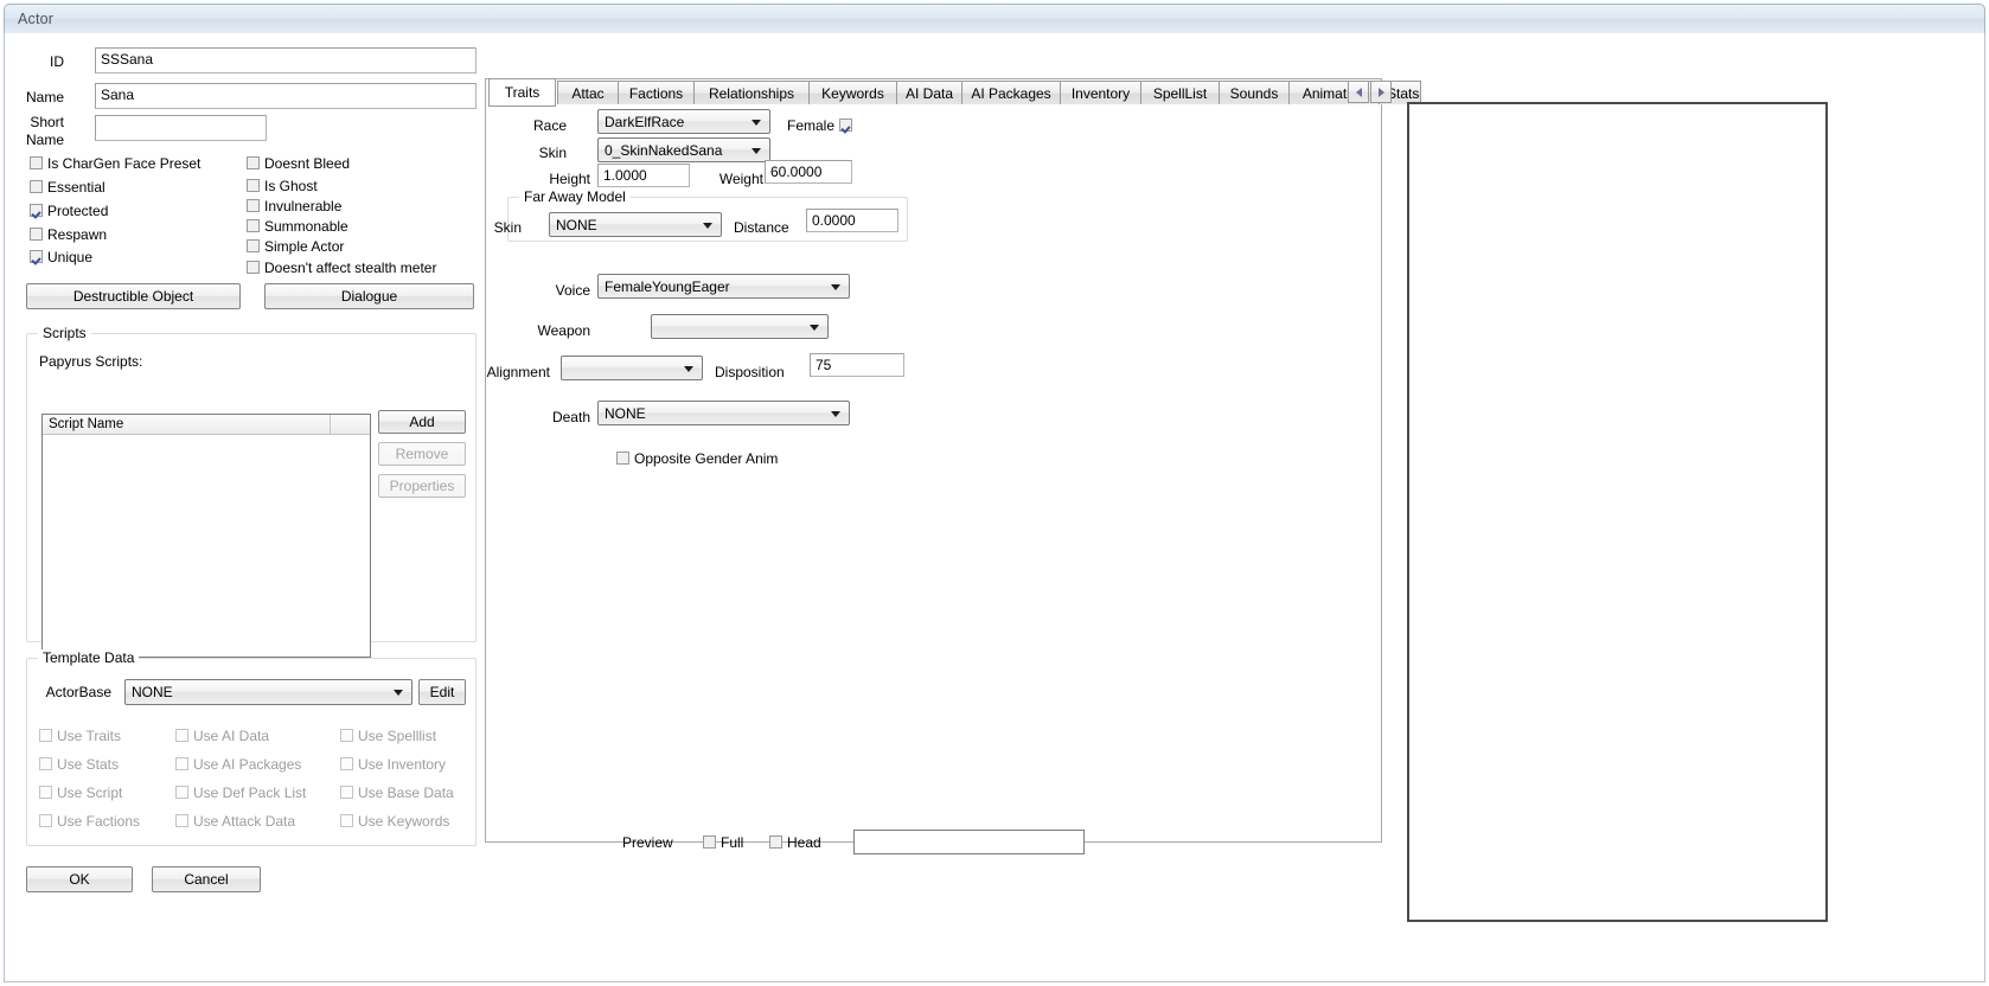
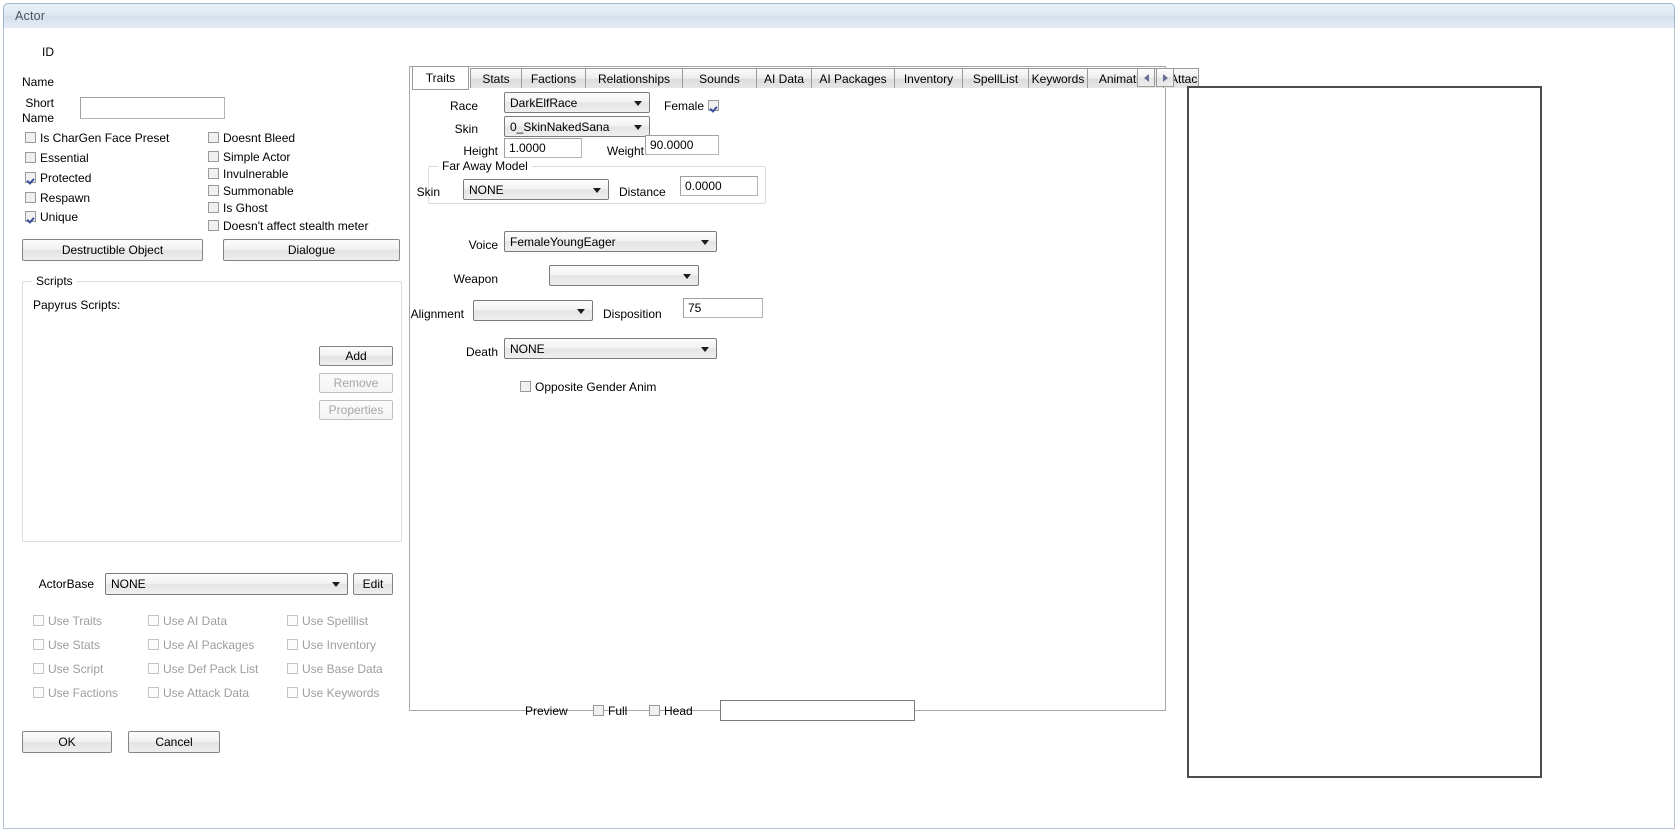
  Actor
  ID
- SSSana
  Name
- Sana
  Short
  Name
  Is CharGen Face Preset
  Essential
  Protected
  Respawn
  Unique
  Doesnt Bleed
- Is Ghost
+ Simple Actor
  Invulnerable
  Summonable
- Simple Actor
+ Is Ghost
  Doesn't affect stealth meter
  Destructible Object
  Dialogue
  Scripts
  Papyrus Scripts:
- Script Name
  Add
  Remove
  Properties
- Template Data
  ActorBase
  NONE
  Edit
  Use Traits
  Use AI Data
  Use Spelllist
  Use Stats
  Use AI Packages
  Use Inventory
  Use Script
  Use Def Pack List
  Use Base Data
  Use Factions
  Use Attack Data
  Use Keywords
  OK
  Cancel
  Traits
- Attac
+ Stats
  Factions
  Relationships
- Keywords
+ Sounds
  AI Data
  AI Packages
  Inventory
  SpellList
- Sounds
+ Keywords
- Stats
+ Attac
  Race
  DarkElfRace
  Female
  Skin
  0_SkinNakedSana
  Height
  1.0000
  Weight
- 60.0000
+ 90.0000
  Far Away Model
  Skin
  NONE
  Distance
  0.0000
  Voice
  FemaleYoungEager
  Weapon
  Alignment
  Disposition
  75
  Death
  NONE
  Opposite Gender Anim
  Preview
  Full
  Head
